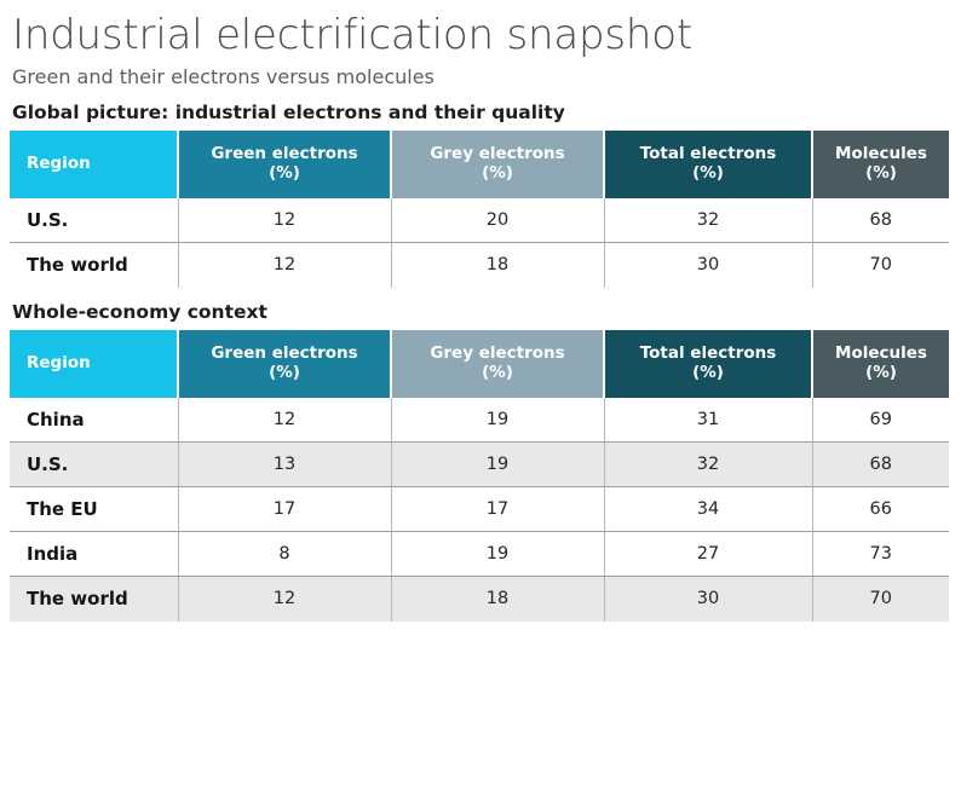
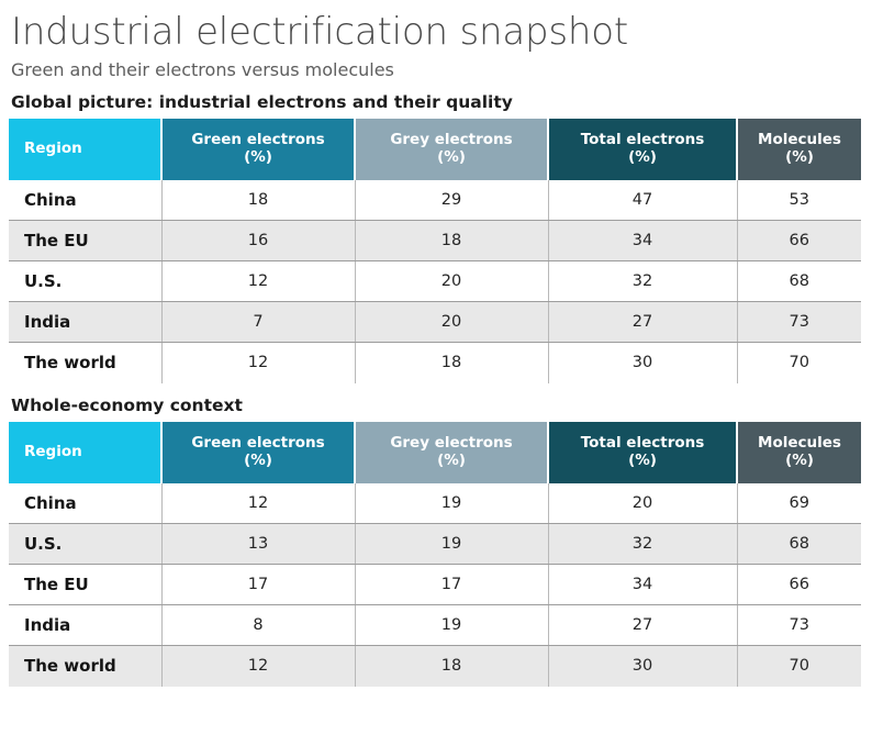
  Industrial electrification snapshot
  Green and their electrons versus molecules
  Global picture: industrial electrons and their quality
  Region	Green electrons (%)	Grey electrons (%)	Total electrons (%)	Molecules (%)
+ China	18	29	47	53
+ The EU	16	18	34	66
  U.S.	12	20	32	68
+ India	7	20	27	73
  The world	12	18	30	70
  Whole-economy context
  Region	Green electrons (%)	Grey electrons (%)	Total electrons (%)	Molecules (%)
- China	12	19	31	69
+ China	12	19	20	69
  U.S.	13	19	32	68
  The EU	17	17	34	66
  India	8	19	27	73
  The world	12	18	30	70
